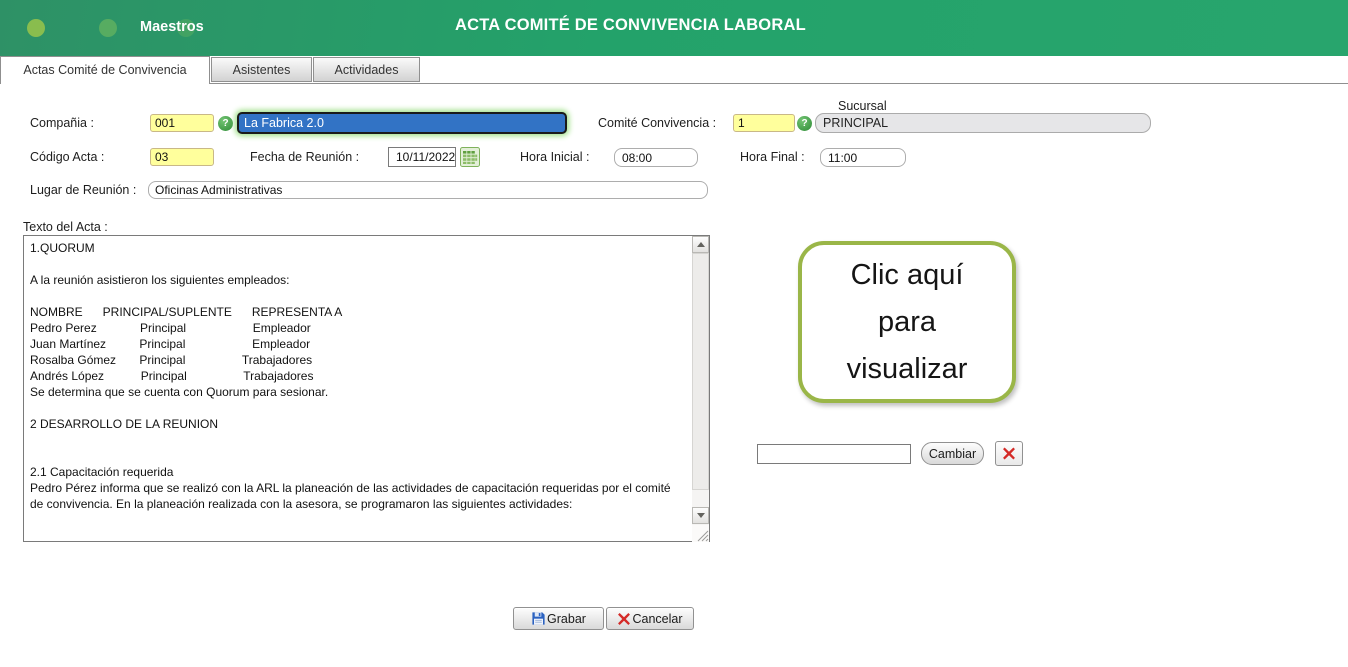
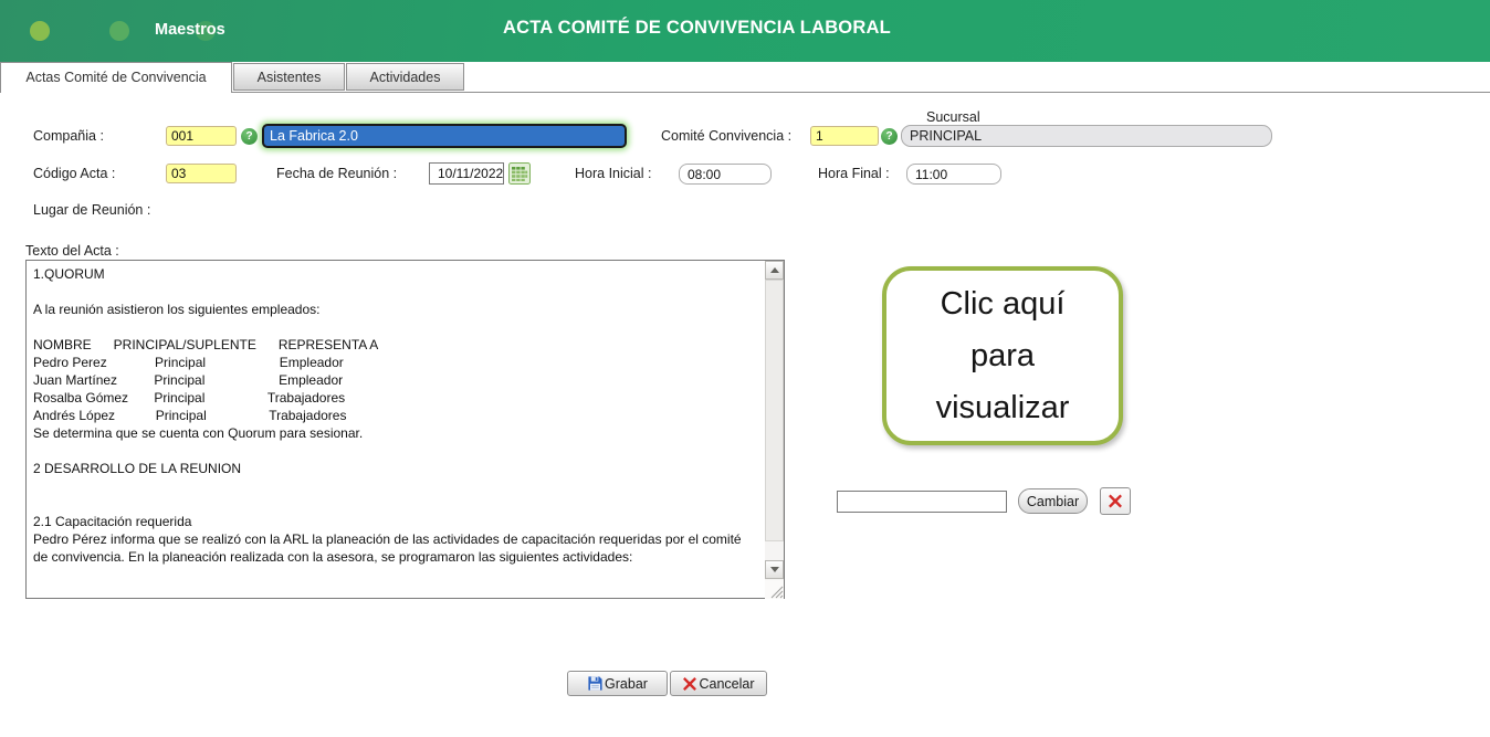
  Maestros
  ACTA COMITÉ DE CONVIVENCIA LABORAL
  Actas Comité de Convivencia
  Asistentes
  Actividades
  Compañia :
  001
  ?
  La Fabrica 2.0
  Comité Convivencia :
  1
  ?
  Sucursal
  PRINCIPAL
  Código Acta :
  03
  Fecha de Reunión :
  10/11/2022
  Hora Inicial :
  08:00
  Hora Final :
  11:00
  Lugar de Reunión :
- Oficinas Administrativas
  Texto del Acta :
  1.QUORUM
  A la reunión asistieron los siguientes empleados:
  NOMBRE PRINCIPAL/SUPLENTE REPRESENTA A
  Pedro Perez Principal Empleador
  Juan Martínez Principal Empleador
  Rosalba Gómez Principal Trabajadores
  Andrés López Principal Trabajadores
  Se determina que se cuenta con Quorum para sesionar.
  2 DESARROLLO DE LA REUNION
  2.1 Capacitación requerida
  Clic aquí
  para
  visualizar
  Cambiar
  Grabar
  Cancelar
